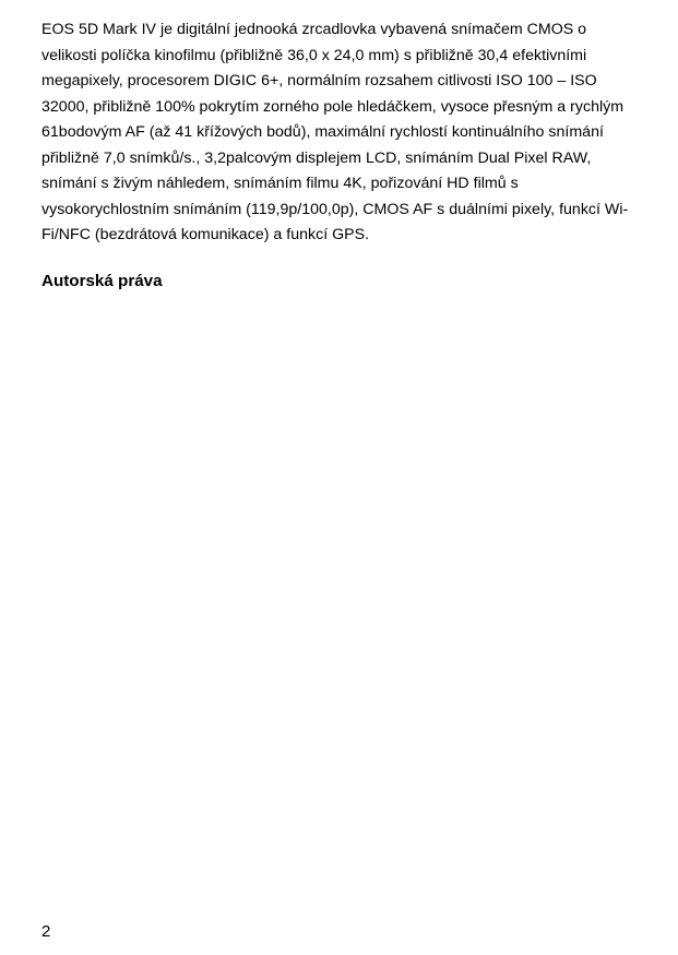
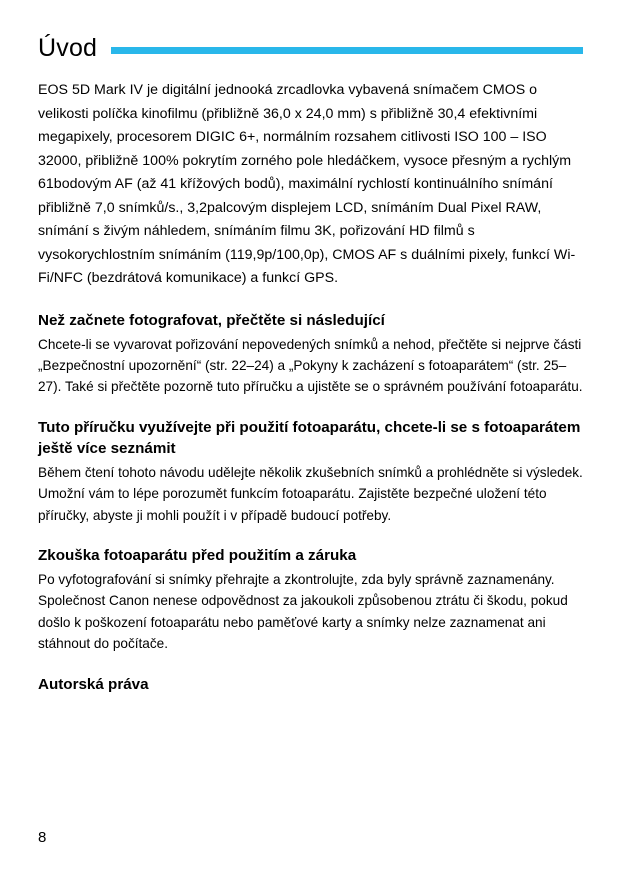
+ Úvod
- EOS 5D Mark IV je digitální jednooká zrcadlovka vybavená snímačem CMOS o velikosti políčka kinofilmu (přibližně 36,0 x 24,0 mm) s přibližně 30,4 efektivními megapixely, procesorem DIGIC 6+, normálním rozsahem citlivosti ISO 100 – ISO 32000, přibližně 100% pokrytím zorného pole hledáčkem, vysoce přesným a rychlým 61bodovým AF (až 41 křížových bodů), maximální rychlostí kontinuálního snímání přibližně 7,0 snímků/s., 3,2palcovým displejem LCD, snímáním Dual Pixel RAW, snímání s živým náhledem, snímáním filmu 4K, pořizování HD filmů s vysokorychlostním snímáním (119,9p/100,0p), CMOS AF s duálními pixely, funkcí Wi-Fi/NFC (bezdrátová komunikace) a funkcí GPS.
+ EOS 5D Mark IV je digitální jednooká zrcadlovka vybavená snímačem CMOS o velikosti políčka kinofilmu (přibližně 36,0 x 24,0 mm) s přibližně 30,4 efektivními megapixely, procesorem DIGIC 6+, normálním rozsahem citlivosti ISO 100 – ISO 32000, přibližně 100% pokrytím zorného pole hledáčkem, vysoce přesným a rychlým 61bodovým AF (až 41 křížových bodů), maximální rychlostí kontinuálního snímání přibližně 7,0 snímků/s., 3,2palcovým displejem LCD, snímáním Dual Pixel RAW, snímání s živým náhledem, snímáním filmu 3K, pořizování HD filmů s vysokorychlostním snímáním (119,9p/100,0p), CMOS AF s duálními pixely, funkcí Wi-Fi/NFC (bezdrátová komunikace) a funkcí GPS.
+ Než začnete fotografovat, přečtěte si následující
+ Chcete-li se vyvarovat pořizování nepovedených snímků a nehod, přečtěte si nejprve části „Bezpečnostní upozornění“ (str. 22–24) a „Pokyny k zacházení s fotoaparátem“ (str. 25–27). Také si přečtěte pozorně tuto příručku a ujistěte se o správném používání fotoaparátu.
+ Tuto příručku využívejte při použití fotoaparátu, chcete-li se s fotoaparátem ještě více seznámit
+ Během čtení tohoto návodu udělejte několik zkušebních snímků a prohlédněte si výsledek. Umožní vám to lépe porozumět funkcím fotoaparátu. Zajistěte bezpečné uložení této příručky, abyste ji mohli použít i v případě budoucí potřeby.
+ Zkouška fotoaparátu před použitím a záruka
+ Po vyfotografování si snímky přehrajte a zkontrolujte, zda byly správně zaznamenány. Společnost Canon nenese odpovědnost za jakoukoli způsobenou ztrátu či škodu, pokud došlo k poškození fotoaparátu nebo paměťové karty a snímky nelze zaznamenat ani stáhnout do počítače.
  Autorská práva
- 2
+ 8
